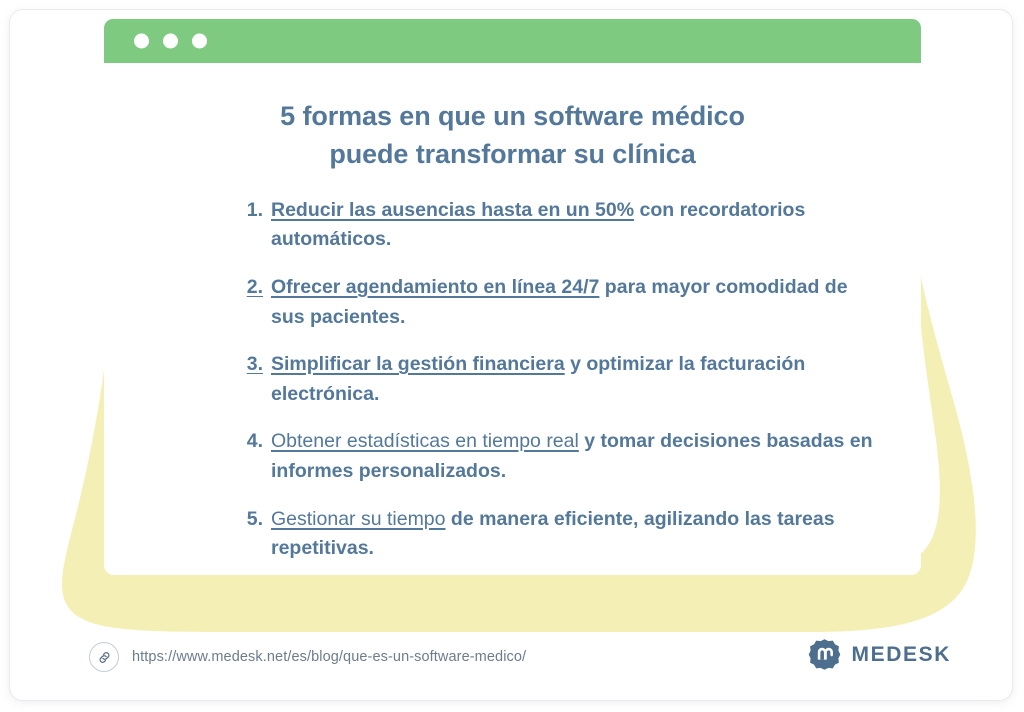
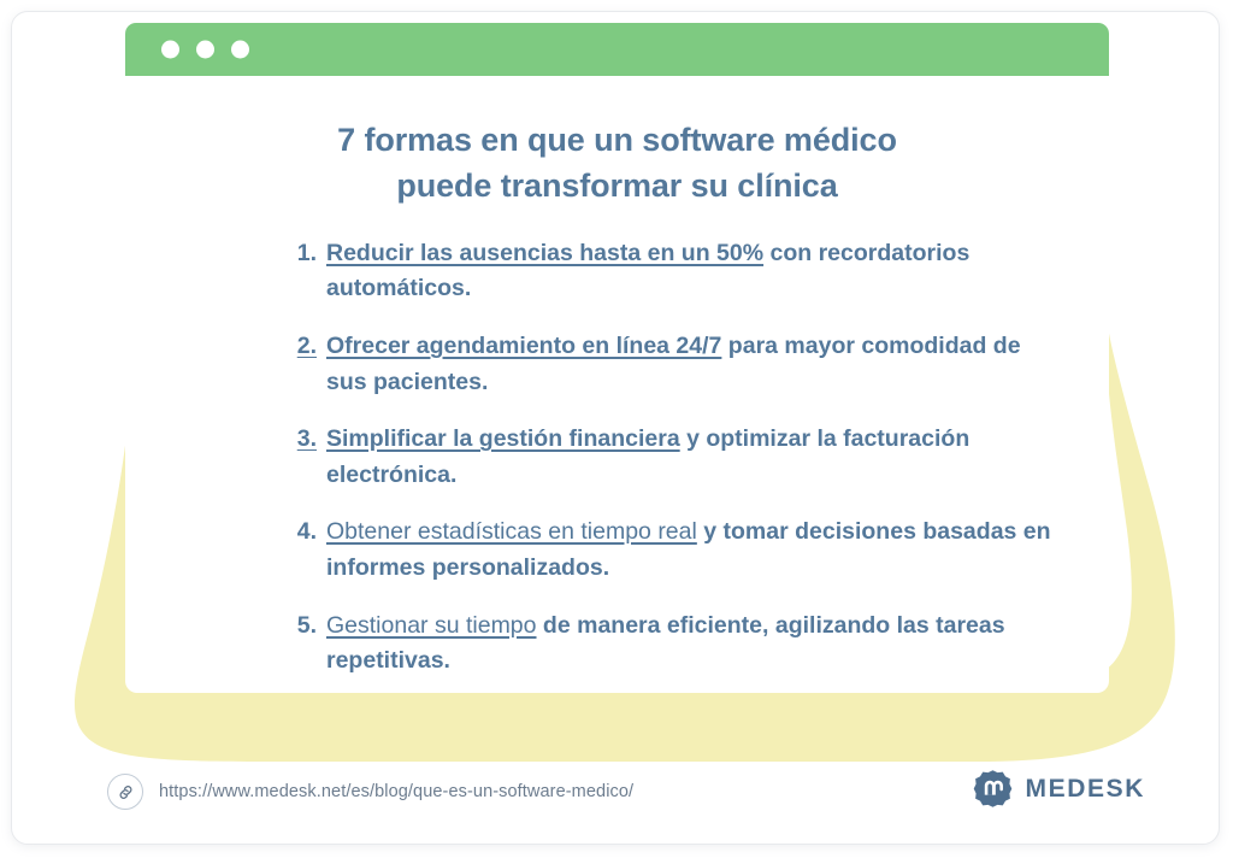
- 5 formas en que un software médico
+ 7 formas en que un software médico
  puede transformar su clínica
  1.
  Reducir las ausencias hasta en un 50% con recordatorios automáticos.
  2.
  Ofrecer agendamiento en línea 24/7 para mayor comodidad de sus pacientes.
  3.
  Simplificar la gestión financiera y optimizar la facturación electrónica.
  4.
  Obtener estadísticas en tiempo real y tomar decisiones basadas en informes personalizados.
  5.
  Gestionar su tiempo de manera eficiente, agilizando las tareas repetitivas.
  https://www.medesk.net/es/blog/que-es-un-software-medico/
  MEDESK
